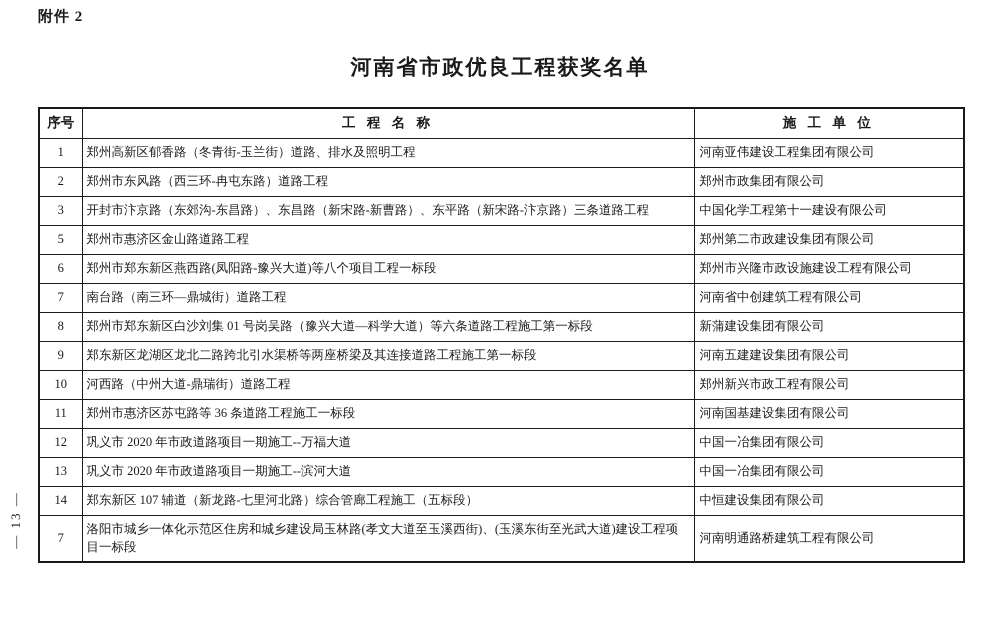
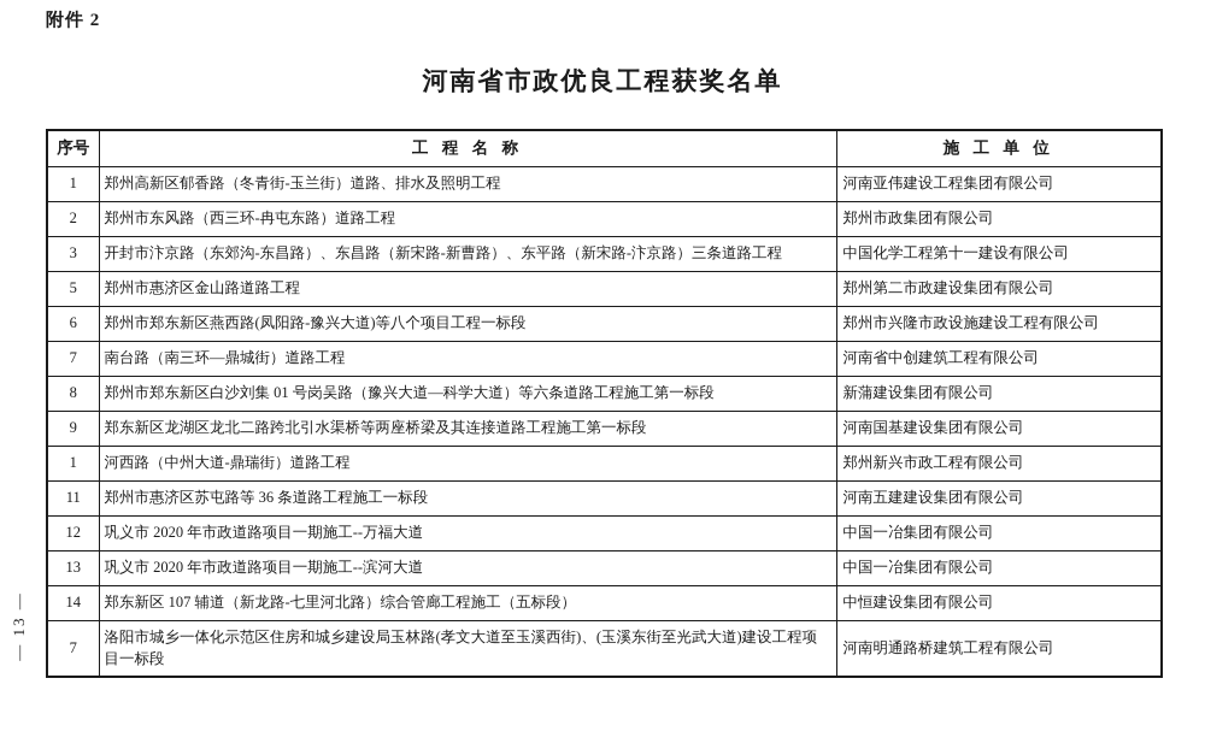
  附件 2
  河南省市政优良工程获奖名单
  序号	工 程 名 称	施 工 单 位
  1	郑州高新区郁香路（冬青街-玉兰街）道路、排水及照明工程	河南亚伟建设工程集团有限公司
  2	郑州市东风路（西三环-冉屯东路）道路工程	郑州市政集团有限公司
  3	开封市汴京路（东郊沟-东昌路）、东昌路（新宋路-新曹路）、东平路（新宋路-汴京路）三条道路工程	中国化学工程第十一建设有限公司
  5	郑州市惠济区金山路道路工程	郑州第二市政建设集团有限公司
  6	郑州市郑东新区燕西路(凤阳路-豫兴大道)等八个项目工程一标段	郑州市兴隆市政设施建设工程有限公司
  7	南台路（南三环—鼎城街）道路工程	河南省中创建筑工程有限公司
  8	郑州市郑东新区白沙刘集 01 号岗吴路（豫兴大道—科学大道）等六条道路工程施工第一标段	新蒲建设集团有限公司
- 9	郑东新区龙湖区龙北二路跨北引水渠桥等两座桥梁及其连接道路工程施工第一标段	河南五建建设集团有限公司
+ 9	郑东新区龙湖区龙北二路跨北引水渠桥等两座桥梁及其连接道路工程施工第一标段	河南国基建设集团有限公司
- 10	河西路（中州大道-鼎瑞街）道路工程	郑州新兴市政工程有限公司
+ 1	河西路（中州大道-鼎瑞街）道路工程	郑州新兴市政工程有限公司
- 11	郑州市惠济区苏屯路等 36 条道路工程施工一标段	河南国基建设集团有限公司
+ 11	郑州市惠济区苏屯路等 36 条道路工程施工一标段	河南五建建设集团有限公司
  12	巩义市 2020 年市政道路项目一期施工--万福大道	中国一冶集团有限公司
  13	巩义市 2020 年市政道路项目一期施工--滨河大道	中国一冶集团有限公司
  14	郑东新区 107 辅道（新龙路-七里河北路）综合管廊工程施工（五标段）	中恒建设集团有限公司
  7	洛阳市城乡一体化示范区住房和城乡建设局玉林路(孝文大道至玉溪西街)、(玉溪东街至光武大道)建设工程项目一标段	河南明通路桥建筑工程有限公司
